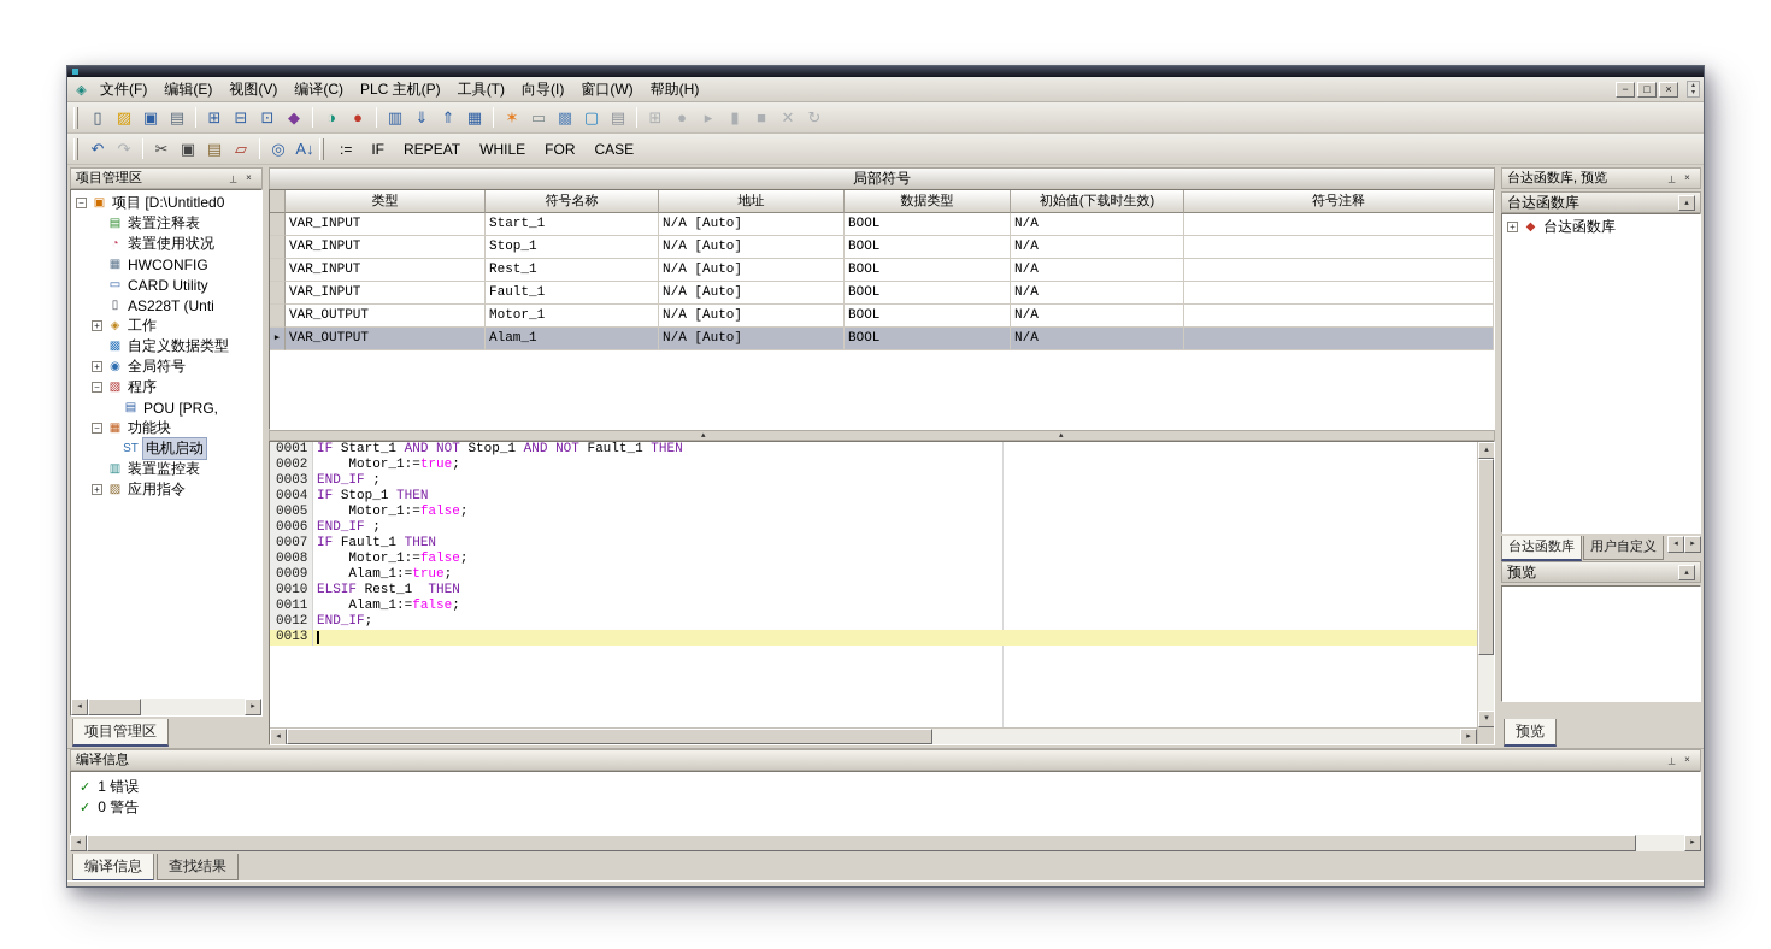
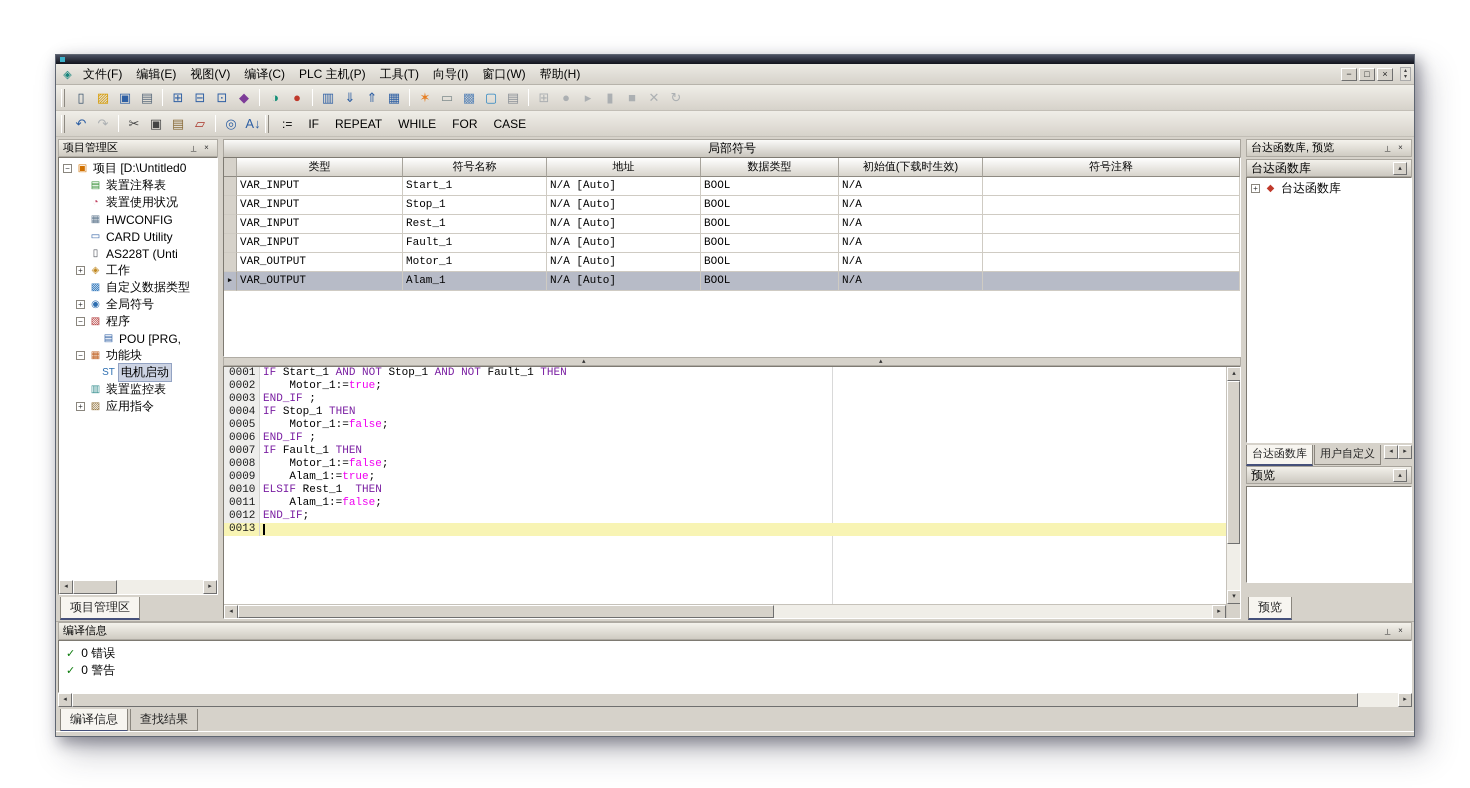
  ◈
  文件(F)
  编辑(E)
  视图(V)
  编译(C)
  PLC 主机(P)
  工具(T)
  向导(I)
  窗口(W)
  帮助(H)
  −
  □
  ×
  ▯
  ▨
  ▣
  ▤
  ⊞
  ⊟
  ⊡
  ◆
  ◑
  ●
  ▥
  ⇓
  ⇑
  ▦
  ✶
  ▭
  ▩
  ▢
  ▤
  ⊞
  ●
  ▸
  ▮
  ■
  ✕
  ↻
  ↶
  ↷
  ✂
  ▣
  ▤
  ▱
  ◎
  A↓
  :=
  IF
  REPEAT
  WHILE
  FOR
  CASE
  项目管理区
  ×
  −
  ▣
  项目 [D:\Untitled0
  ▤
  装置注释表
  ◔
  装置使用状况
  ▦
  HWCONFIG
  ▭
  CARD Utility
  ▯
  AS228T (Unti
  +
  ◈
  工作
  ▩
  自定义数据类型
  +
  ◉
  全局符号
  −
  ▧
  程序
  ▤
  POU [PRG,
  −
  ▦
  功能块
  ST
  电机启动
  ▥
  装置监控表
  +
  ▨
  应用指令
  项目管理区
  局部符号
  类型
  符号名称
  地址
  数据类型
  初始值(下载时生效)
  符号注释
  VAR_INPUT
  Start_1
  N/A [Auto]
  BOOL
  N/A
  VAR_INPUT
  Stop_1
  N/A [Auto]
  BOOL
  N/A
  VAR_INPUT
  Rest_1
  N/A [Auto]
  BOOL
  N/A
  VAR_INPUT
  Fault_1
  N/A [Auto]
  BOOL
  N/A
  VAR_OUTPUT
  Motor_1
  N/A [Auto]
  BOOL
  N/A
  ▶
  VAR_OUTPUT
  Alam_1
  N/A [Auto]
  BOOL
  N/A
  0001
  IF Start_1 AND NOT Stop_1 AND NOT Fault_1 THEN
  0002
  Motor_1:=true;
  0003
  END_IF ;
  0004
  IF Stop_1 THEN
  0005
  Motor_1:=false;
  0006
  END_IF ;
  0007
  IF Fault_1 THEN
  0008
  Motor_1:=false;
  0009
  Alam_1:=true;
  0010
  ELSIF Rest_1 THEN
  0011
  Alam_1:=false;
  0012
  END_IF;
  0013
  台达函数库, 预览
  ×
  台达函数库
  +
  ◆
  台达函数库
  台达函数库
  用户自定义
  预览
  预览
  编译信息
  ×
  ✓
- 1 错误
+ 0 错误
  ✓
  0 警告
  编译信息
  查找结果
